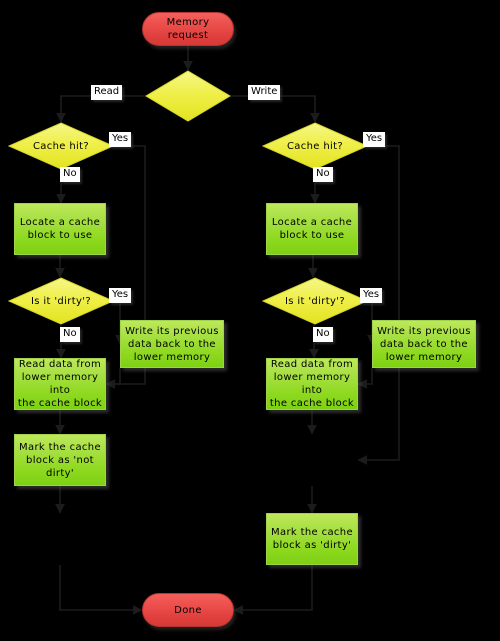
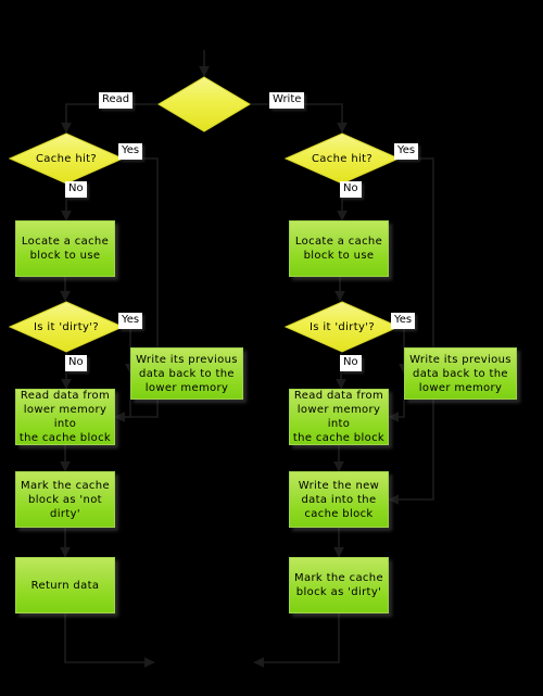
- Memory
- request
- Done
  Cache hit?
  Cache hit?
  Is it 'dirty'?
  Is it 'dirty'?
  Locate a cache
  block to use
  Locate a cache
  block to use
  Write its previous
  data back to the
  lower memory
  Write its previous
  data back to the
  lower memory
  Read data from
  lower memory into
  the cache block
  Read data from
  lower memory into
  the cache block
  Mark the cache
  block as 'not dirty'
+ Write the new
+ data into the
+ cache block
+ Return data
  Mark the cache
  block as 'dirty'
  Read
  Write
  Yes
  No
  Yes
  No
  Yes
  No
  Yes
  No
